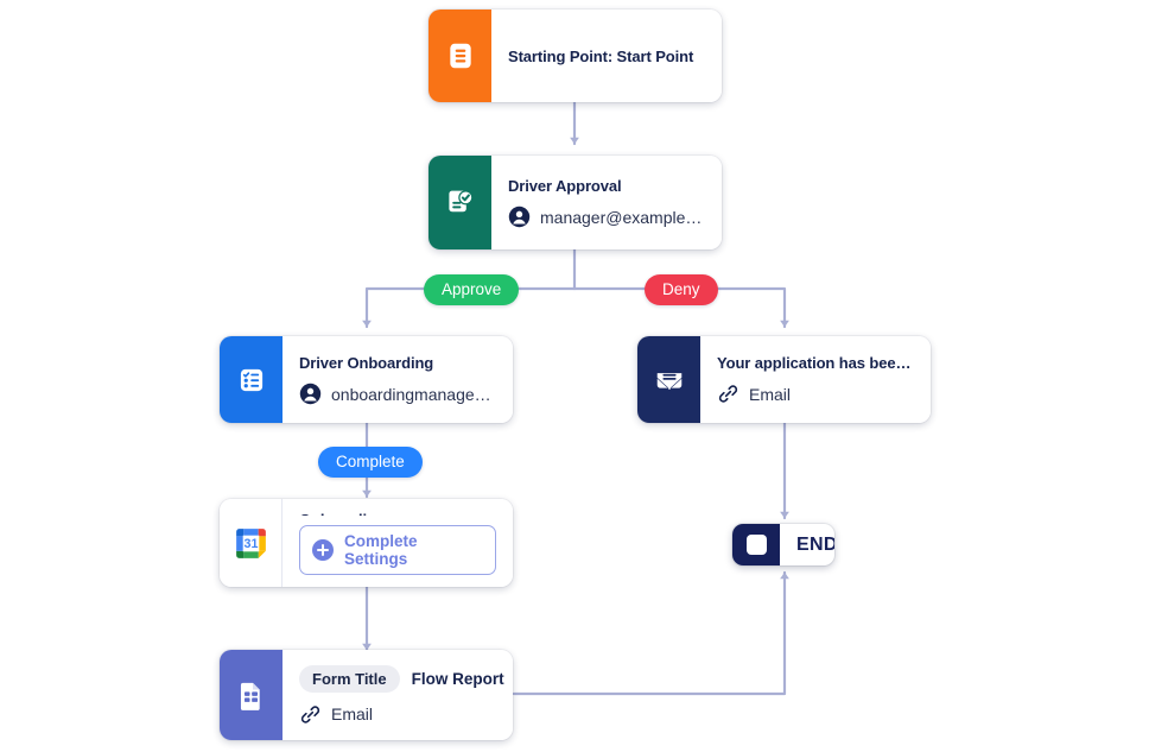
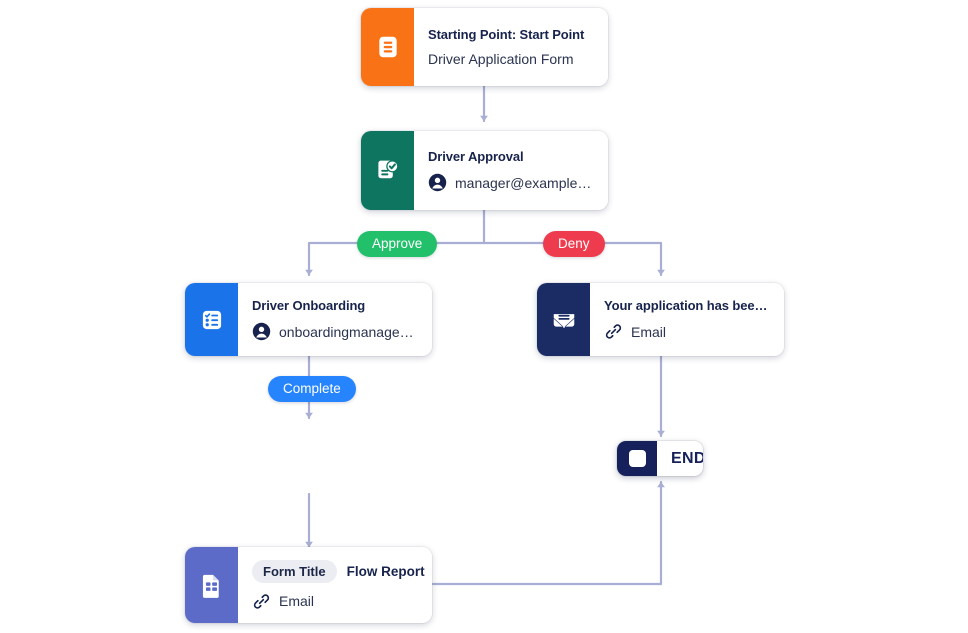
  Starting Point: Start Point
+ Driver Application Form
  Driver Approval
  manager@example.co
  Approve
  Deny
  Driver Onboarding
  onboardingmanager@
  Your application has been d
  Email
  Complete
- 31
- Complete Settings
  Form Title
  Flow Report
  Email
  END
